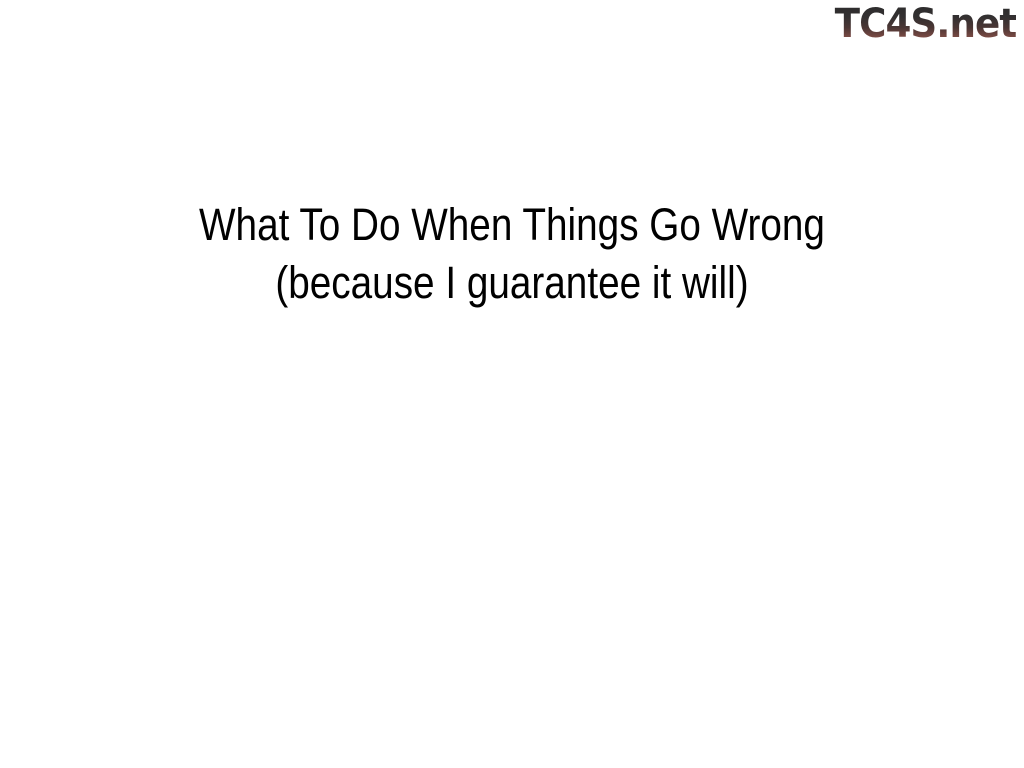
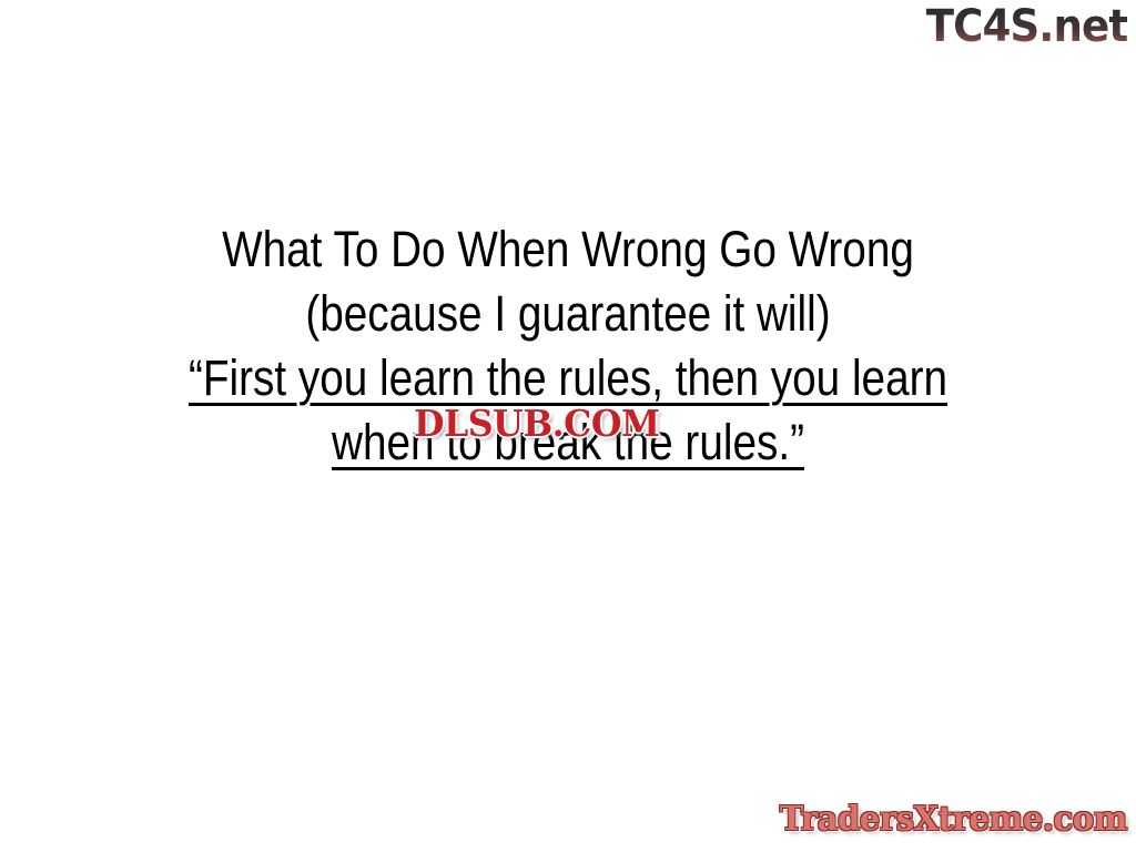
  TC4S.net
- What To Do When Things Go Wrong
+ What To Do When Wrong Go Wrong
  (because I guarantee it will)
+ “First you learn the rules, then you learn
+ when to break the rules.”
+ DLSUB.COM
+ TradersXtreme.com
